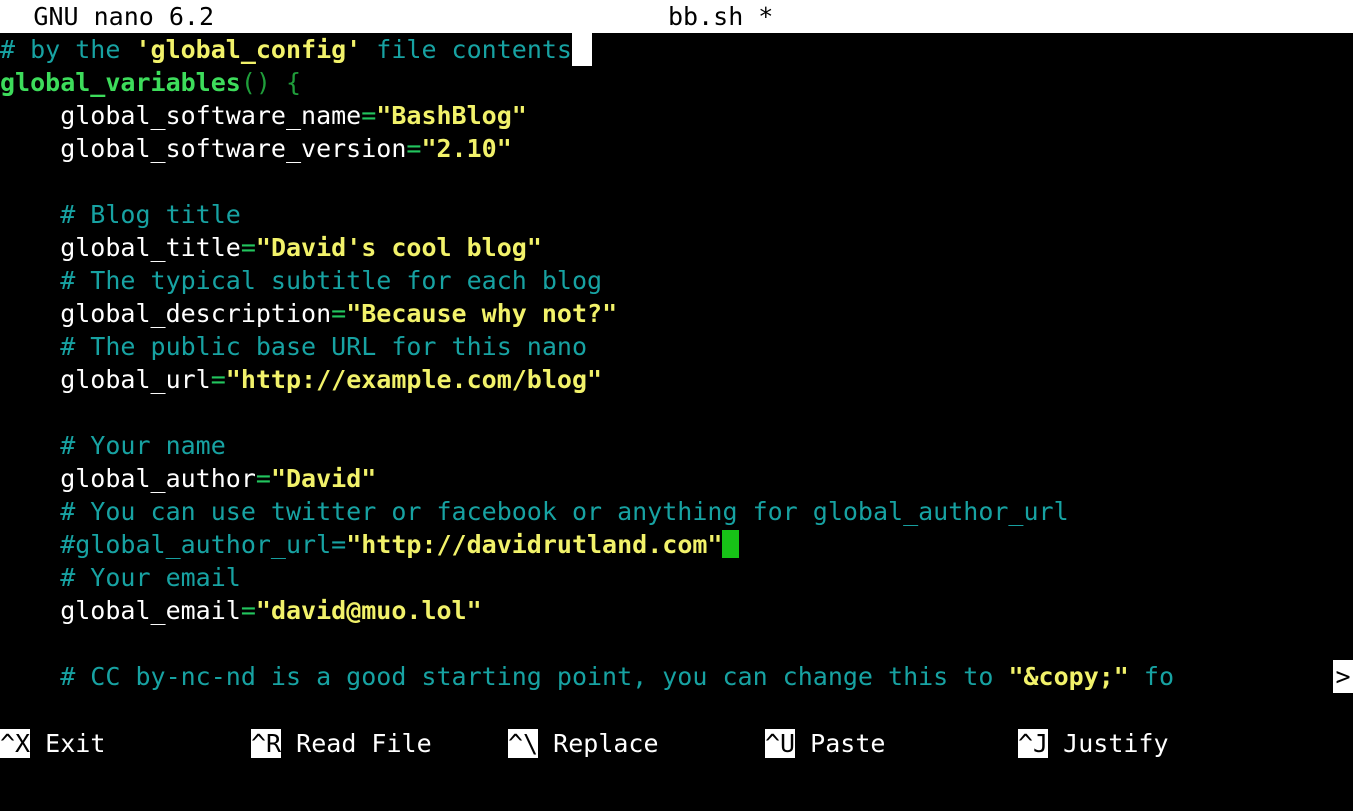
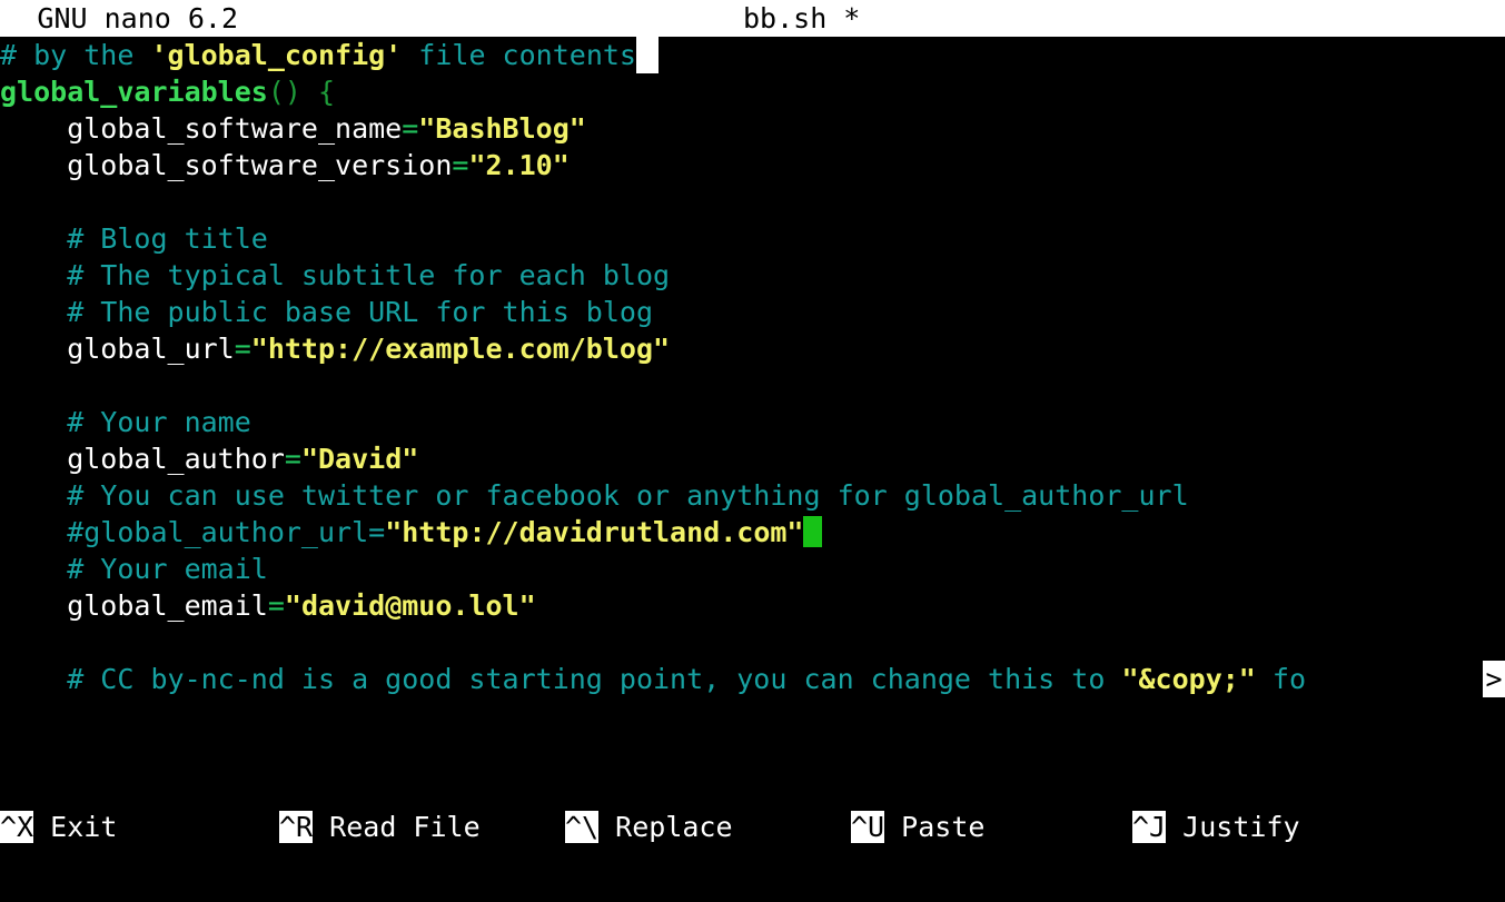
  GNU nano 6.2
  bb.sh *
  # by the 'global_config' file contents
  global_variables() {
  global_software_name="BashBlog"
  global_software_version="2.10"
  # Blog title
- global_title="David's cool blog"
  # The typical subtitle for each blog
- global_description="Because why not?"
- # The public base URL for this nano
+ # The public base URL for this blog
  global_url="http://example.com/blog"
  # Your name
  global_author="David"
  # You can use twitter or facebook or anything for global_author_url
  #global_author_url="http://davidrutland.com"
  # Your email
  global_email="david@muo.lol"
  # CC by-nc-nd is a good starting point, you can change this to "&copy;" fo
  >
  ^X Exit
  ^R Read File
  ^\ Replace
  ^U Paste
  ^J Justify
